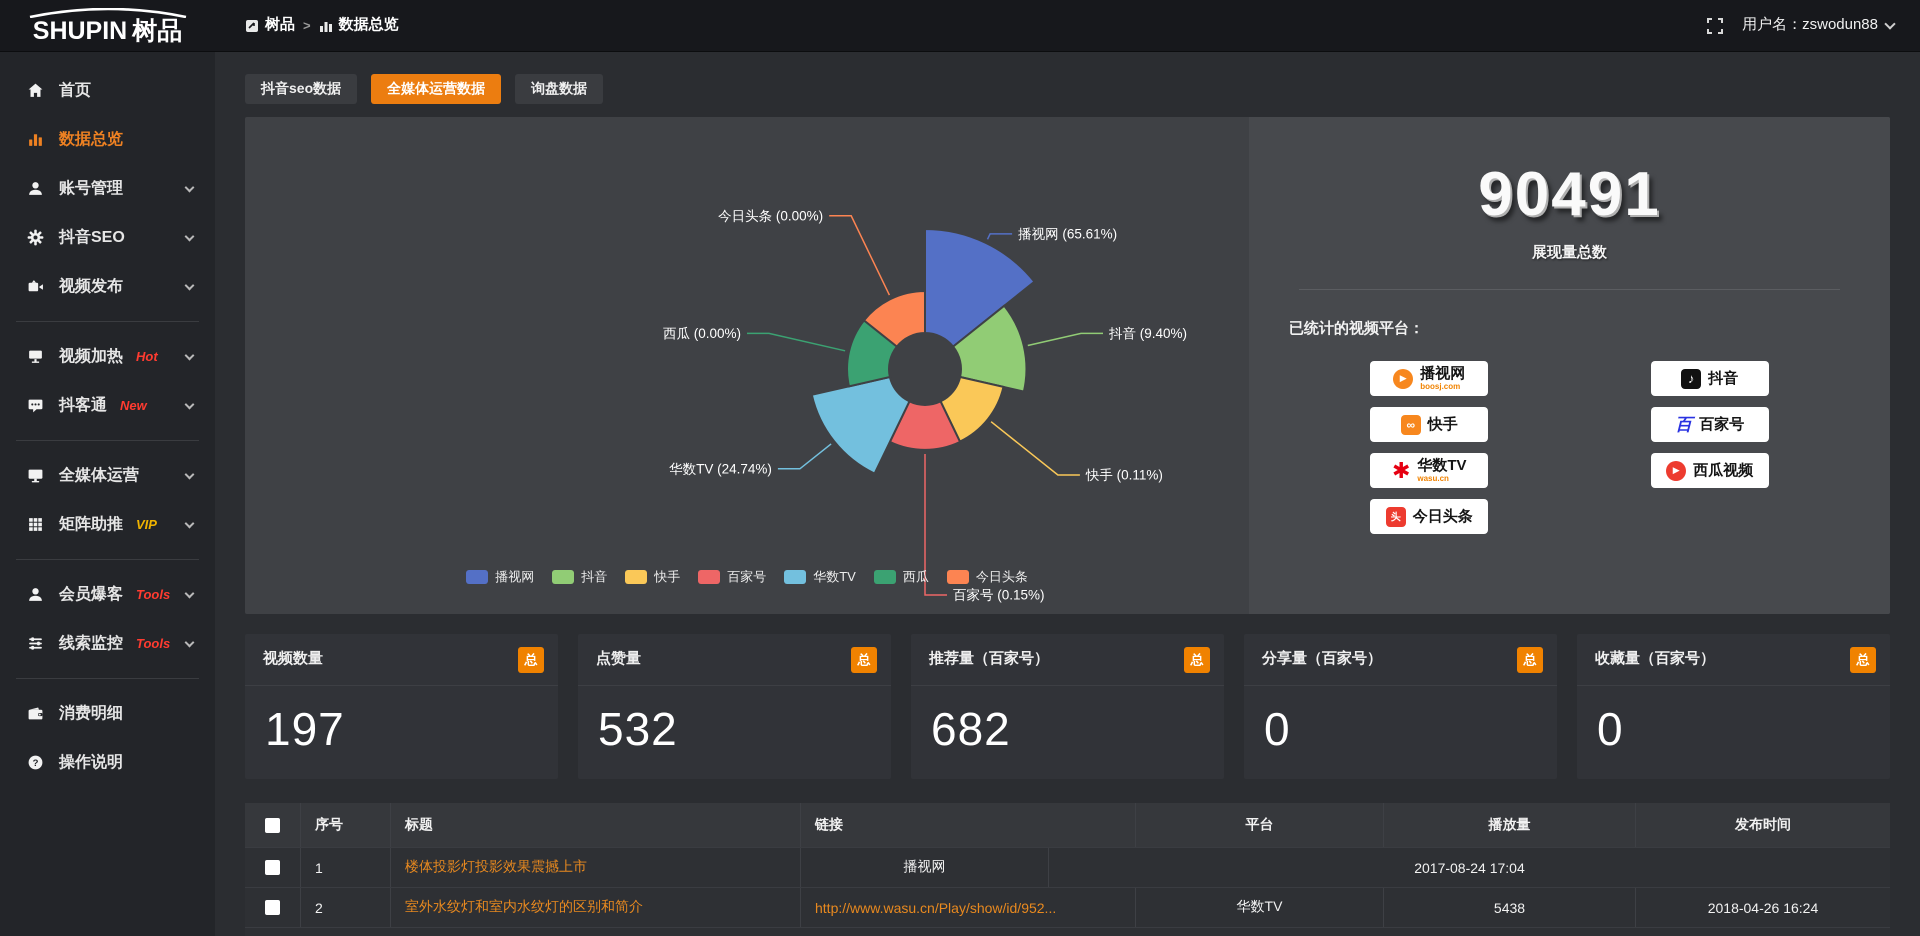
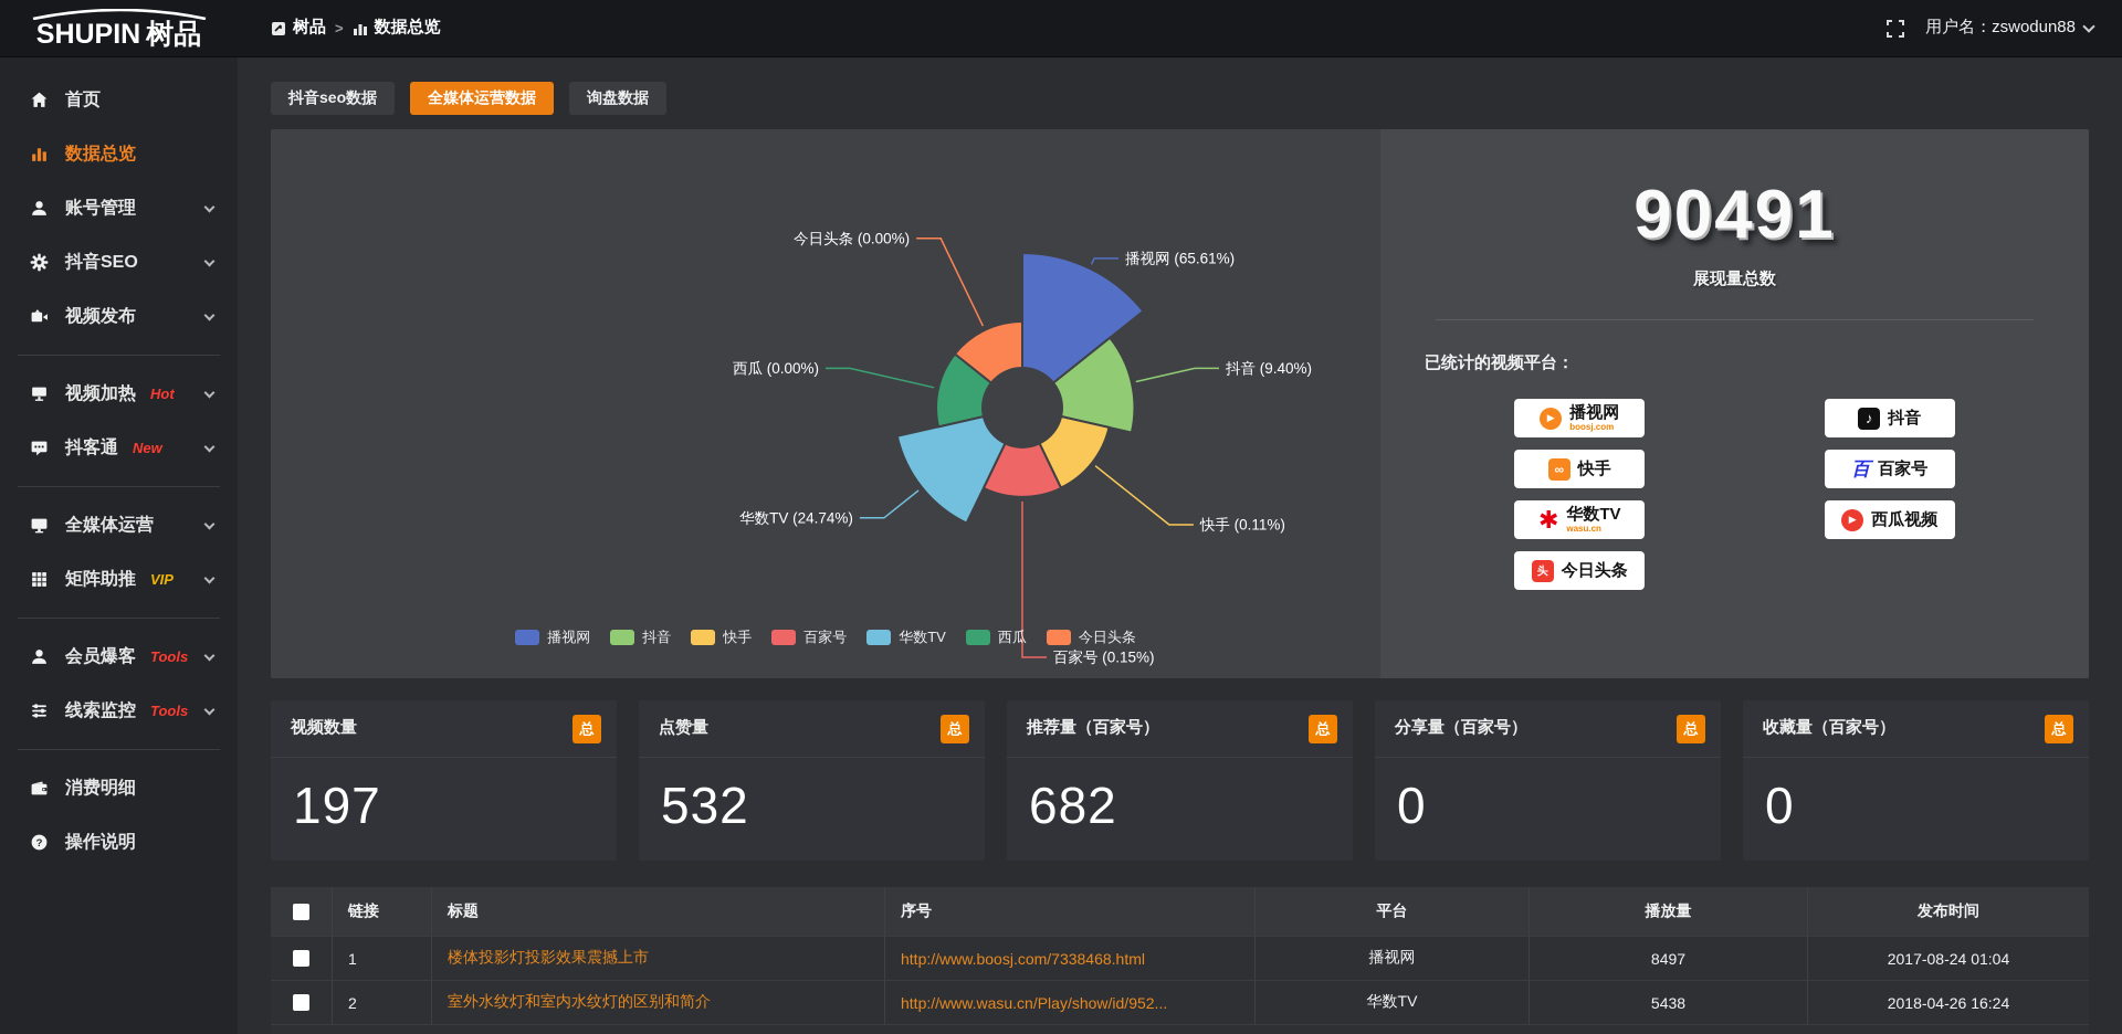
  SHUPIN 树品
  树品
  >
  数据总览
  用户名：zswodun88
  首页
  数据总览
  账号管理
  抖音SEO
  视频发布
  视频加热
  Hot
  抖客通
  New
  全媒体运营
  矩阵助推
  VIP
  会员爆客
  Tools
  线索监控
  Tools
  消费明细
  ?
  操作说明
  抖音seo数据
  全媒体运营数据
  询盘数据
  播视网 (65.61%)
  抖音 (9.40%)
  快手 (0.11%)
  百家号 (0.15%)
  华数TV (24.74%)
  西瓜 (0.00%)
  今日头条 (0.00%)
  播视网
  抖音
  快手
  百家号
  华数TV
  西瓜
  今日头条
  90491
  展现量总数
  已统计的视频平台：
  ▶
  播视网
  boosj.com
  ∞
  快手
  ✱
  华数TV
  wasu.cn
  头
  今日头条
  ♪
  抖音
  百
  百家号
  ▶
  西瓜视频
  视频数量
  总
  197
  点赞量
  总
  532
  推荐量（百家号）
  总
  682
  分享量（百家号）
  总
  0
  收藏量（百家号）
  总
  0
- 序号
+ 链接
  标题
- 链接
+ 序号
  平台
  播放量
  发布时间
  1
  楼体投影灯投影效果震撼上市
+ http://www.boosj.com/7338468.html
  播视网
+ 8497
- 2017-08-24 17:04
+ 2017-08-24 01:04
  2
  室外水纹灯和室内水纹灯的区别和简介
  http://www.wasu.cn/Play/show/id/952...
  华数TV
  5438
  2018-04-26 16:24
